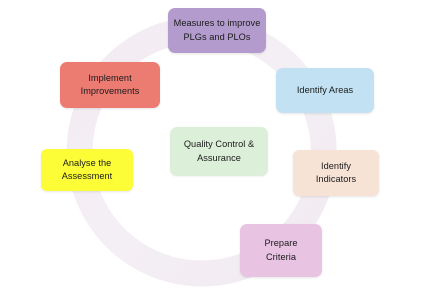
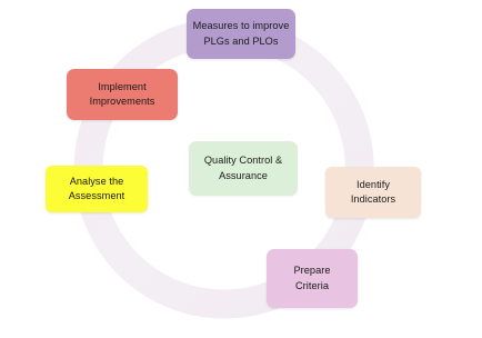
  Measures to improve
  PLGs and PLOs
- Identify Areas
  Identify
  Indicators
  Prepare
  Criteria
  Analyse the
  Assessment
  Implement
  Improvements
  Quality Control &
  Assurance
